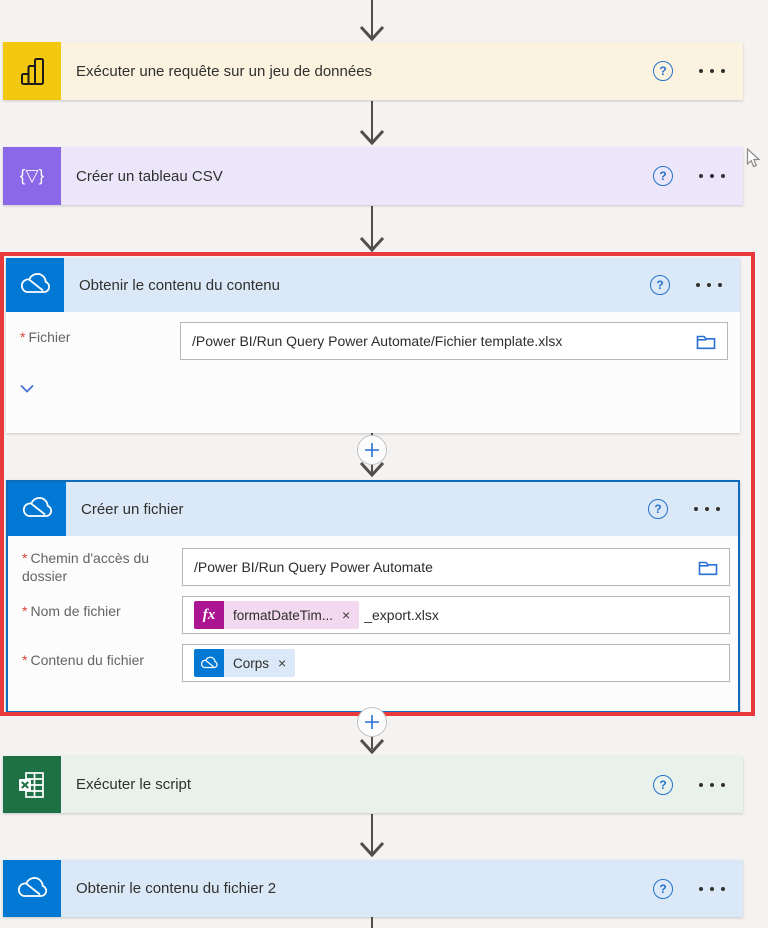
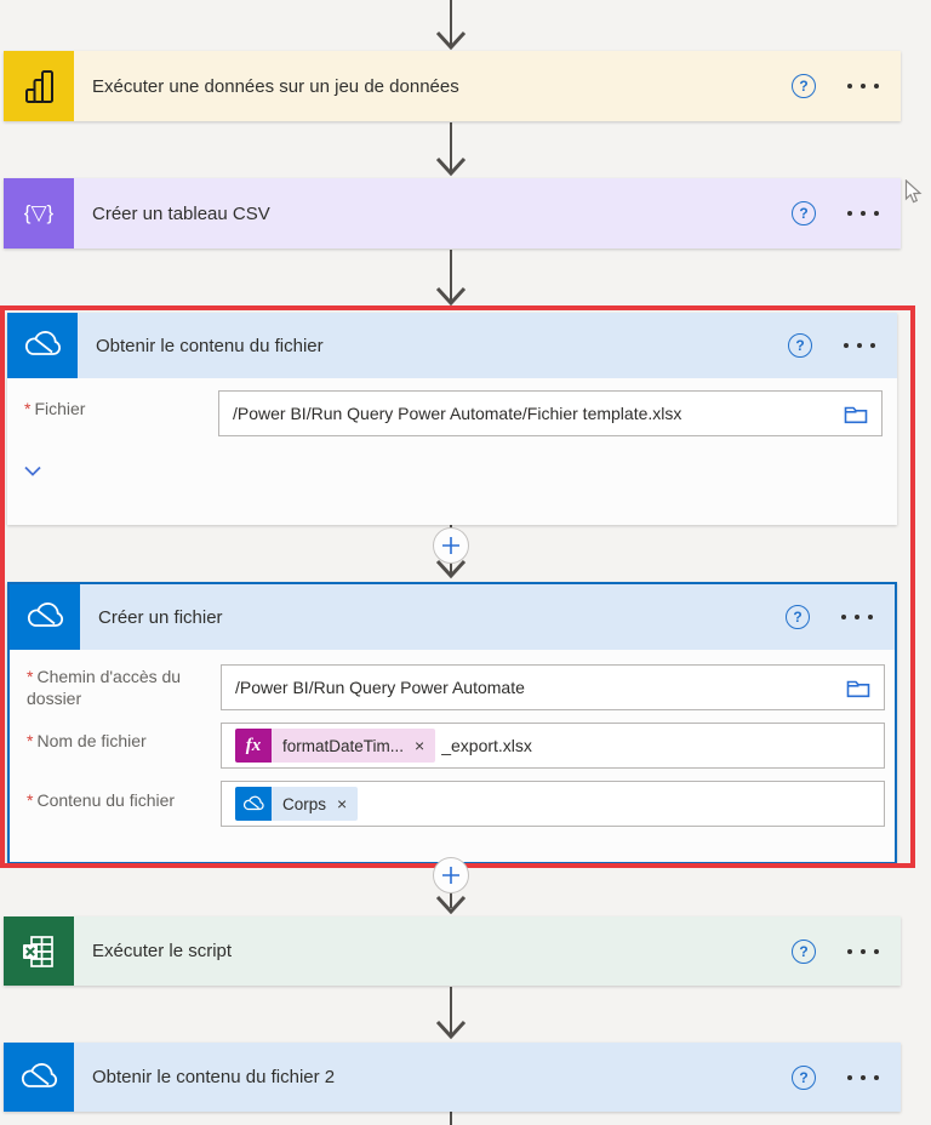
- Exécuter une requête sur un jeu de données
+ Exécuter une données sur un jeu de données
  ?
  {▽}
  Créer un tableau CSV
  ?
- Obtenir le contenu du contenu
+ Obtenir le contenu du fichier
  ?
  * Fichier
  /Power BI/Run Query Power Automate/Fichier template.xlsx
  Créer un fichier
  ?
  * Chemin d'accès du dossier
  /Power BI/Run Query Power Automate
  * Nom de fichier
  fx
  formatDateTim...
  ×
  _export.xlsx
  * Contenu du fichier
  Corps
  ×
  Exécuter le script
  ?
  Obtenir le contenu du fichier 2
  ?
